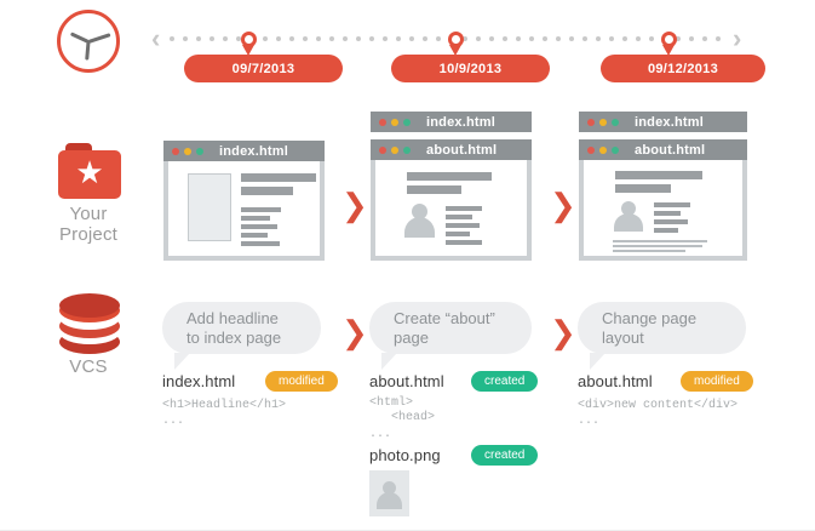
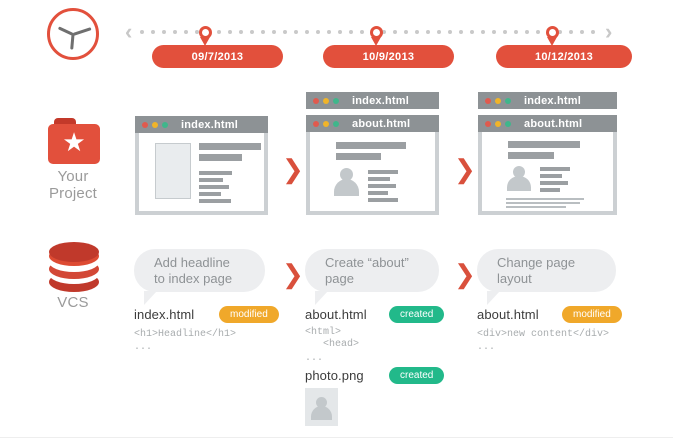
  ★
  Your
  Project
  VCS
  ‹
  ›
  09/7/2013
  10/9/2013
- 09/12/2013
+ 10/12/2013
  index.html
  ❯
  index.html
  about.html
  ❯
  index.html
  about.html
  Add headline
  to index page
  index.html
  modified
  <h1>Headline</h1>
  ...
  ❯
  Create “about” page
  about.html
  created
  <html>
  <head>
  ...
  photo.png
  created
  ❯
  Change page layout
  about.html
  modified
  <div>new content</div>
  ...
